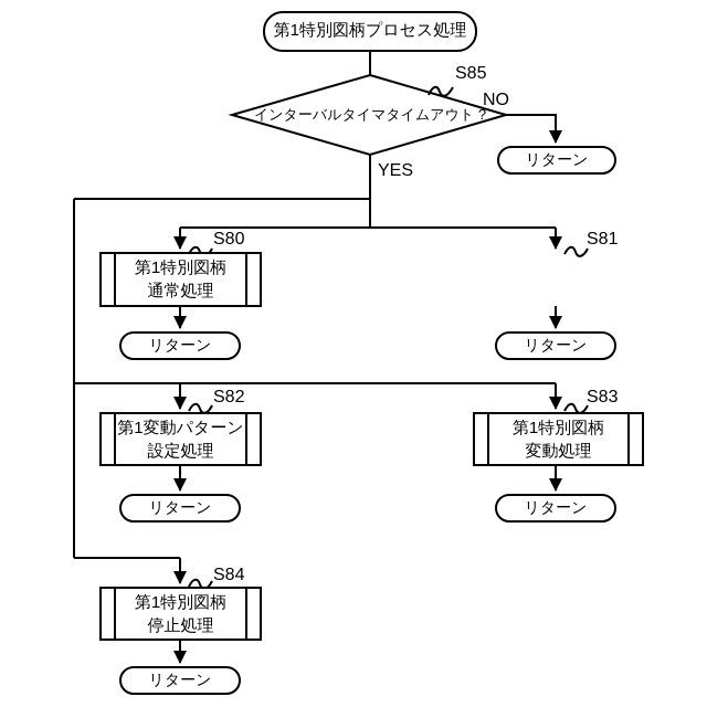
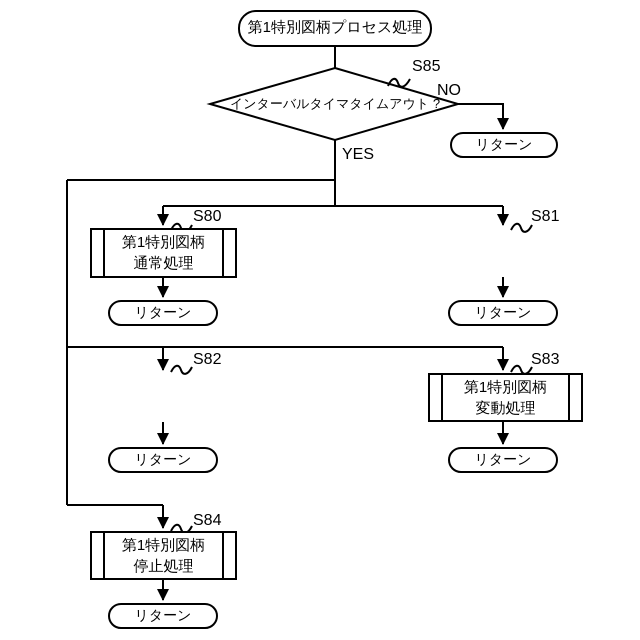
  第1特別図柄プロセス処理
  インターバルタイマタイムアウト ?
  S85
  NO
  YES
  リターン
  S80
  第1特別図柄
  通常処理
  リターン
  S81
  リターン
  S82
- 第1変動パターン
- 設定処理
  リターン
  S83
  第1特別図柄
  変動処理
  リターン
  S84
  第1特別図柄
  停止処理
  リターン
